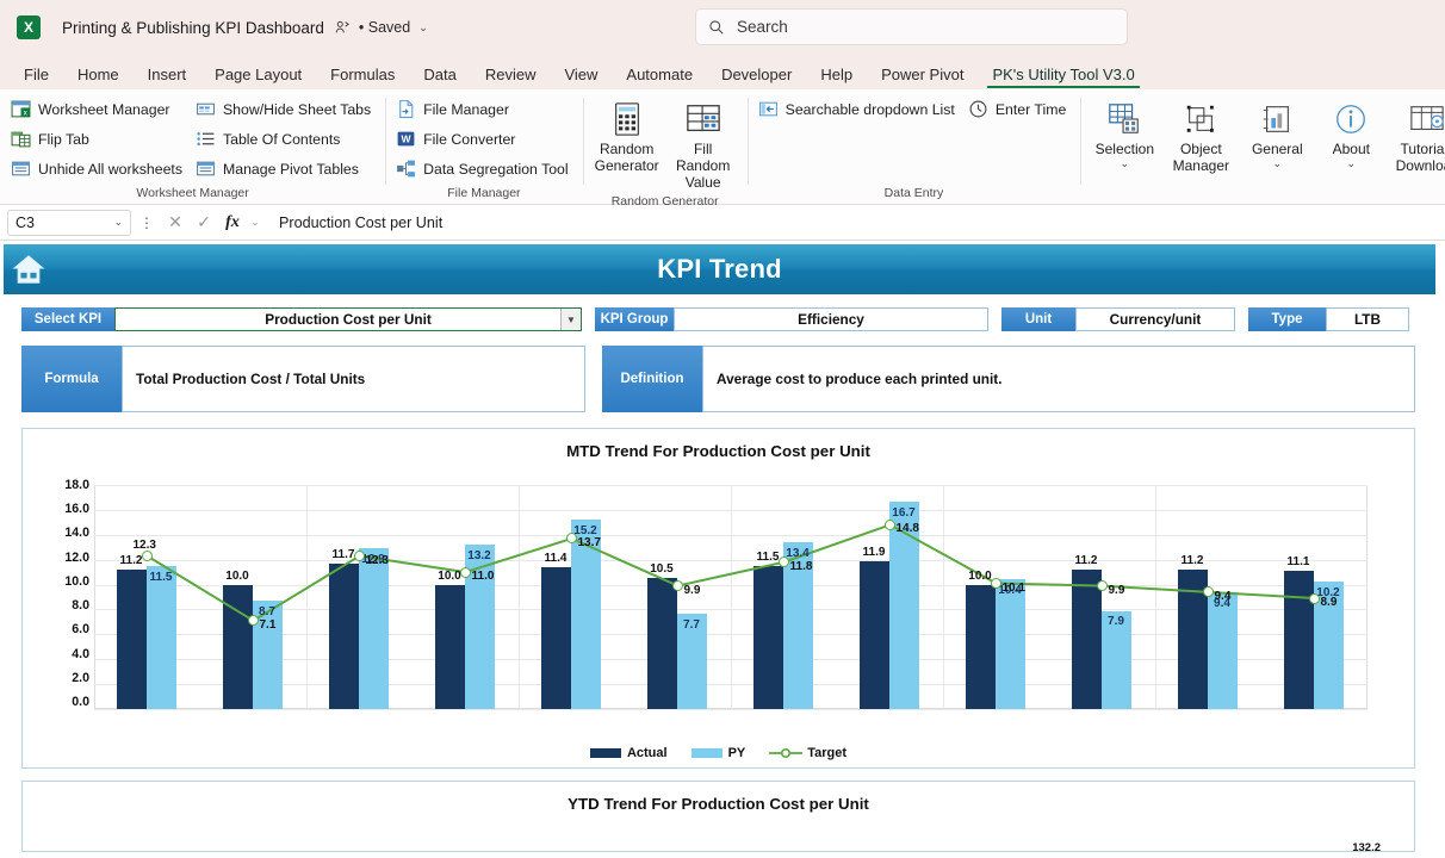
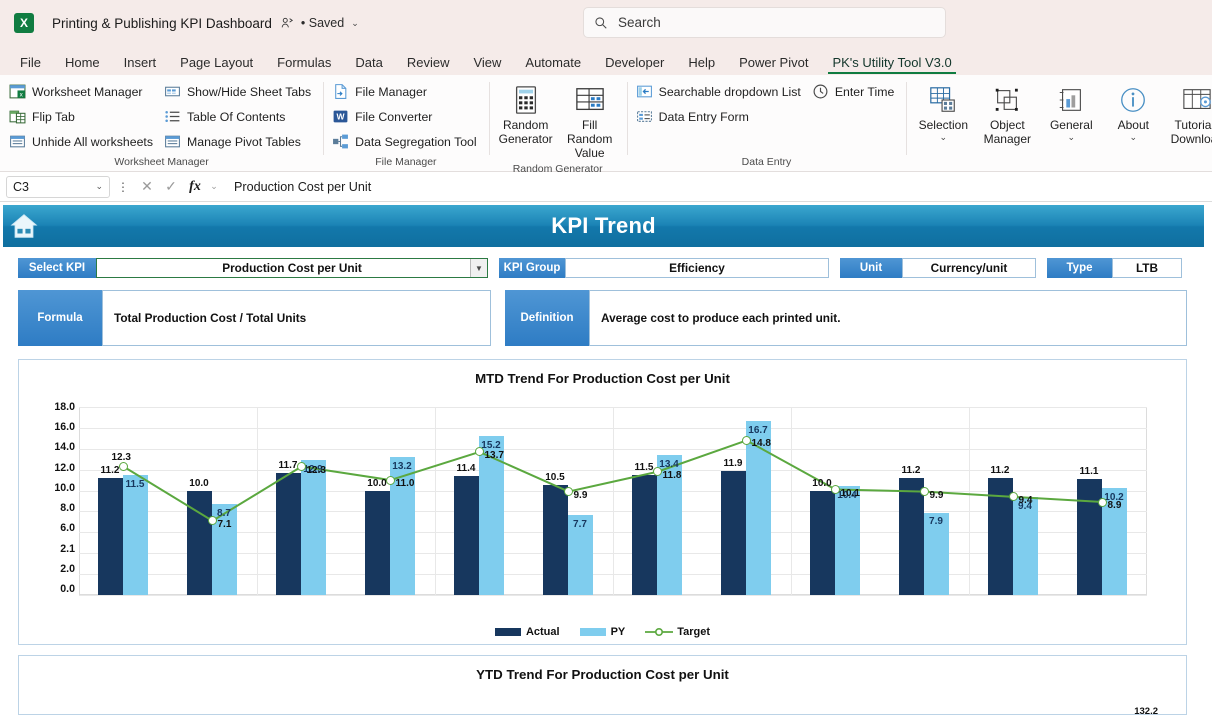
  X
  Printing & Publishing KPI Dashboard
  • Saved
  ⌄
  Search
  File
  Home
  Insert
  Page Layout
  Formulas
  Data
  Review
  View
  Automate
  Developer
  Help
  Power Pivot
  PK's Utility Tool V3.0
  Worksheet Manager
  Flip Tab
  Unhide All worksheets
  Show/Hide Sheet Tabs
  Table Of Contents
  Manage Pivot Tables
  Worksheet Manager
  File Manager
  W
  File Converter
  Data Segregation Tool
  File Manager
  Random Generator
  Fill Random Value
  Random Generator
  Searchable dropdown List
+ Data Entry Form
  Enter Time
  Data Entry
  Selection
  ⌄
  Object Manager
  General
  ⌄
  About
  ⌄
  Tutoria Downlo
  C3
  ⌄
  ⋮
  ✕
  ✓
  fx
  ⌄
  Production Cost per Unit
  KPI Trend
  Select KPI
  Production Cost per Unit
  ▼
  KPI Group
  Efficiency
  Unit
  Currency/unit
  Type
  LTB
  Formula
  Total Production Cost / Total Units
  Definition
  Average cost to produce each printed unit.
  MTD Trend For Production Cost per Unit
  18.0
  16.0
  14.0
  12.0
  10.0
  8.0
  6.0
- 4.0
+ 2.1
  2.0
  0.0
  11.2
  11.5
  12.3
  10.0
  8.7
  7.1
  11.7
  12.9
  12.3
  10.0
  13.2
  11.0
  11.4
  15.2
  13.7
  10.5
  7.7
  9.9
  11.5
  13.4
  11.8
  11.9
  16.7
  14.8
  10.0
  10.4
  10.1
  11.2
  7.9
  9.9
  11.2
  9.4
  9.4
  11.1
  10.2
  8.9
  Actual
  PY
  Target
  YTD Trend For Production Cost per Unit
  132.2
